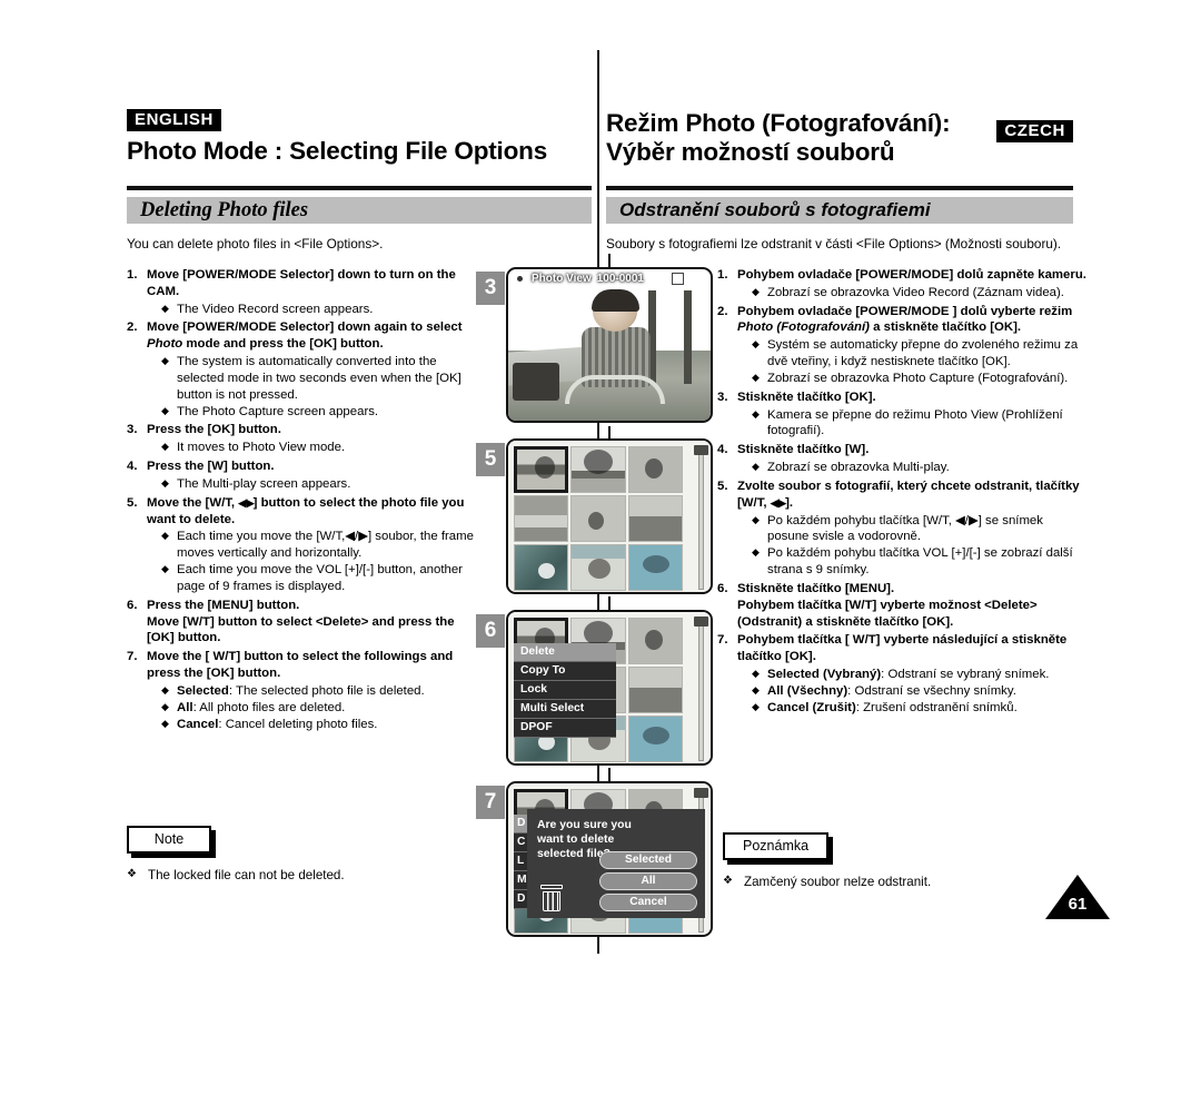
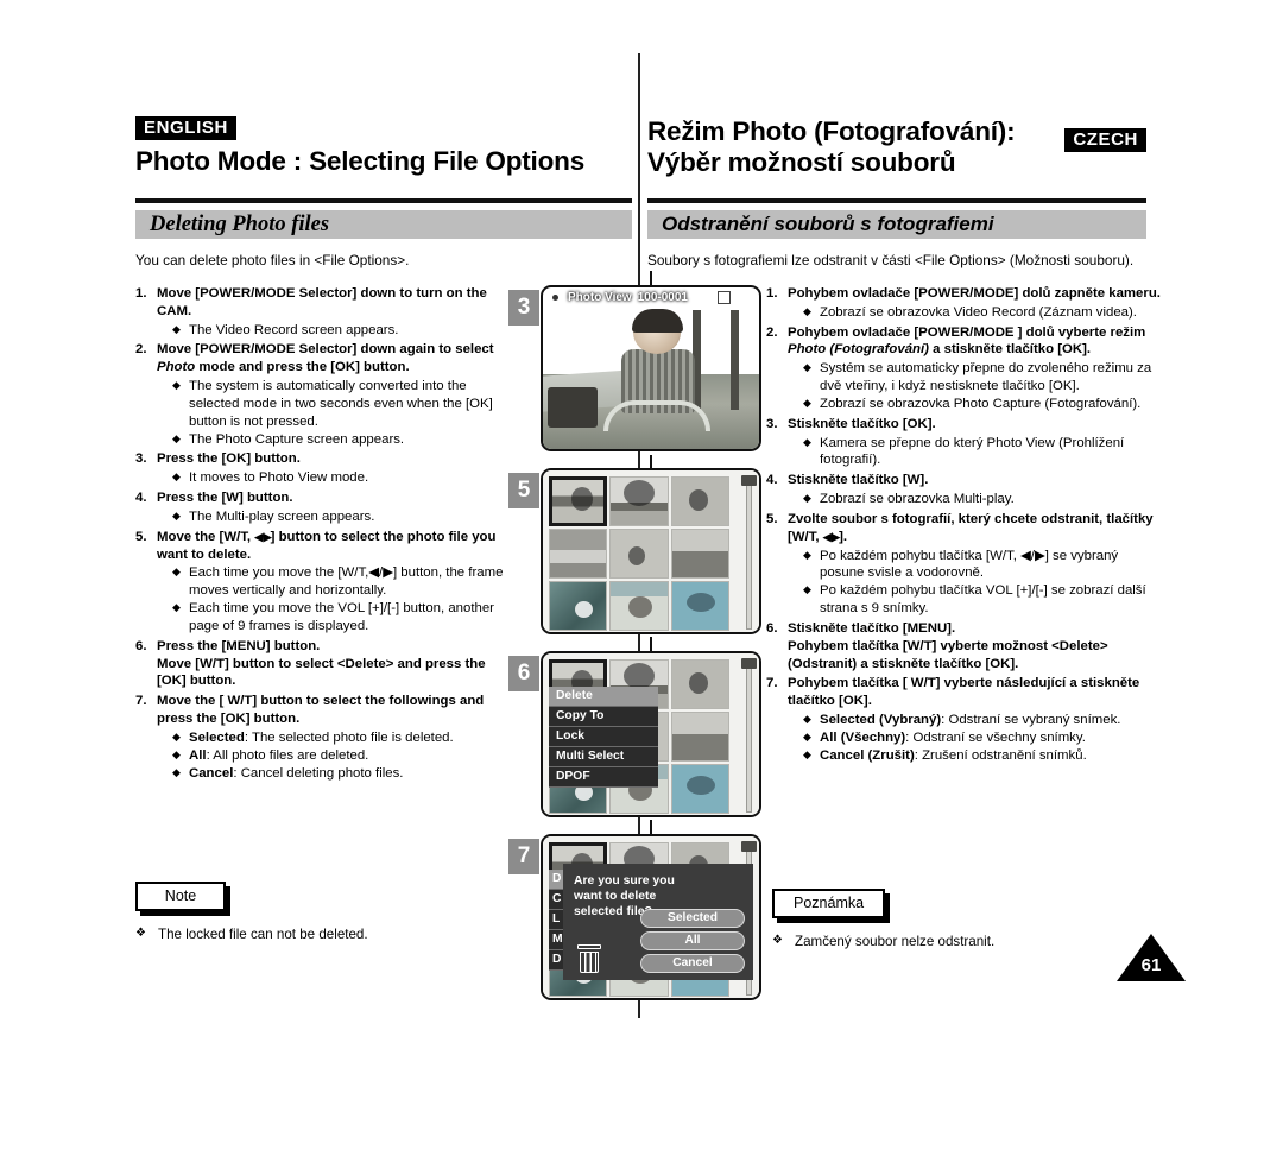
  ENGLISH
  Photo Mode : Selecting File Options
  CZECH
  Režim Photo (Fotografování):
  Výběr možností souborů
  Deleting Photo files
  Odstranění souborů s fotografiemi
  You can delete photo files in <File Options>.
  Soubory s fotografiemi lze odstranit v části <File Options> (Možnosti souboru).
  1.
  Move [POWER/MODE Selector] down to turn on the CAM.
  ◆
  The Video Record screen appears.
  2.
  Move [POWER/MODE Selector] down again to select Photo mode and press the [OK] button.
  ◆
  The system is automatically converted into the selected mode in two seconds even when the [OK] button is not pressed.
  ◆
  The Photo Capture screen appears.
  3.
  Press the [OK] button.
  ◆
  It moves to Photo View mode.
  4.
  Press the [W] button.
  ◆
  The Multi-play screen appears.
  5.
  Move the [W/T, ◀/▶] button to select the photo file you want to delete.
  ◆
- Each time you move the [W/T,◀/▶] soubor, the frame moves vertically and horizontally.
+ Each time you move the [W/T,◀/▶] button, the frame moves vertically and horizontally.
  ◆
  Each time you move the VOL [+]/[-] button, another page of 9 frames is displayed.
  6.
  Press the [MENU] button.
  Move [W/T] button to select <Delete> and press the [OK] button.
  7.
  Move the [ W/T] button to select the followings and press the [OK] button.
  ◆
  Selected: The selected photo file is deleted.
  ◆
  All: All photo files are deleted.
  ◆
  Cancel: Cancel deleting photo files.
  1.
  Pohybem ovladače [POWER/MODE] dolů zapněte kameru.
  ◆
  Zobrazí se obrazovka Video Record (Záznam videa).
  2.
  Pohybem ovladače [POWER/MODE ] dolů vyberte režim Photo (Fotografování) a stiskněte tlačítko [OK].
  ◆
  Systém se automaticky přepne do zvoleného režimu za dvě vteřiny, i když nestisknete tlačítko [OK].
  ◆
  Zobrazí se obrazovka Photo Capture (Fotografování).
  3.
  Stiskněte tlačítko [OK].
  ◆
- Kamera se přepne do režimu Photo View (Prohlížení fotografií).
+ Kamera se přepne do který Photo View (Prohlížení fotografií).
  4.
  Stiskněte tlačítko [W].
  ◆
  Zobrazí se obrazovka Multi-play.
  5.
  Zvolte soubor s fotografií, který chcete odstranit, tlačítky [W/T, ◀/▶].
  ◆
- Po každém pohybu tlačítka [W/T, ◀/▶] se snímek posune svisle a vodorovně.
+ Po každém pohybu tlačítka [W/T, ◀/▶] se vybraný posune svisle a vodorovně.
  ◆
  Po každém pohybu tlačítka VOL [+]/[-] se zobrazí další strana s 9 snímky.
  6.
  Stiskněte tlačítko [MENU].
  Pohybem tlačítka [W/T] vyberte možnost <Delete> (Odstranit) a stiskněte tlačítko [OK].
  7.
  Pohybem tlačítka [ W/T] vyberte následující a stiskněte tlačítko [OK].
  ◆
  Selected (Vybraný): Odstraní se vybraný snímek.
  ◆
  All (Všechny): Odstraní se všechny snímky.
  ◆
  Cancel (Zrušit): Zrušení odstranění snímků.
  Note
  ❖
  The locked file can not be deleted.
  Poznámka
  ❖
  Zamčený soubor nelze odstranit.
  61
  3
  Photo View
  100-0001
  5
  6
  Delete
  Copy To
  Lock
  Multi Select
  DPOF
  7
  D
  C
  L
  M
  D
  Are you sure you want to delete selected fil
  Selected
  All
  Cancel
